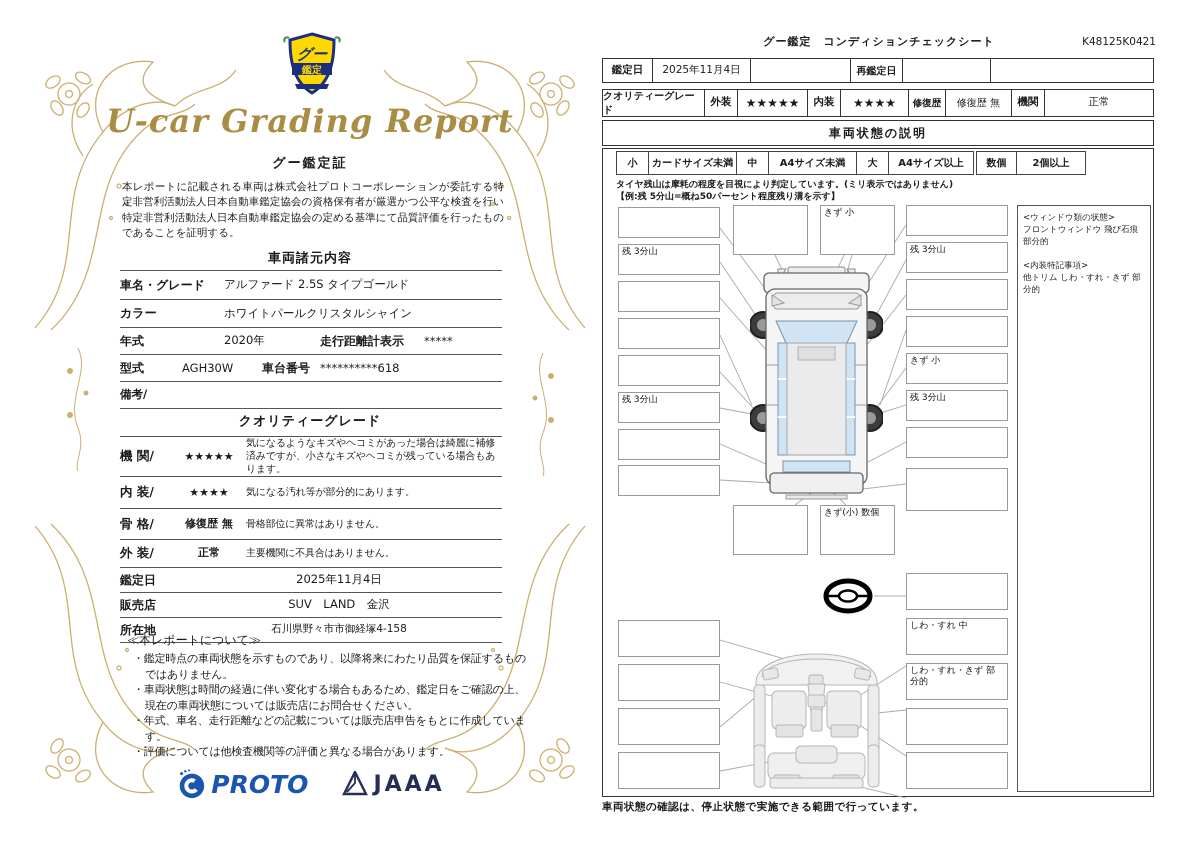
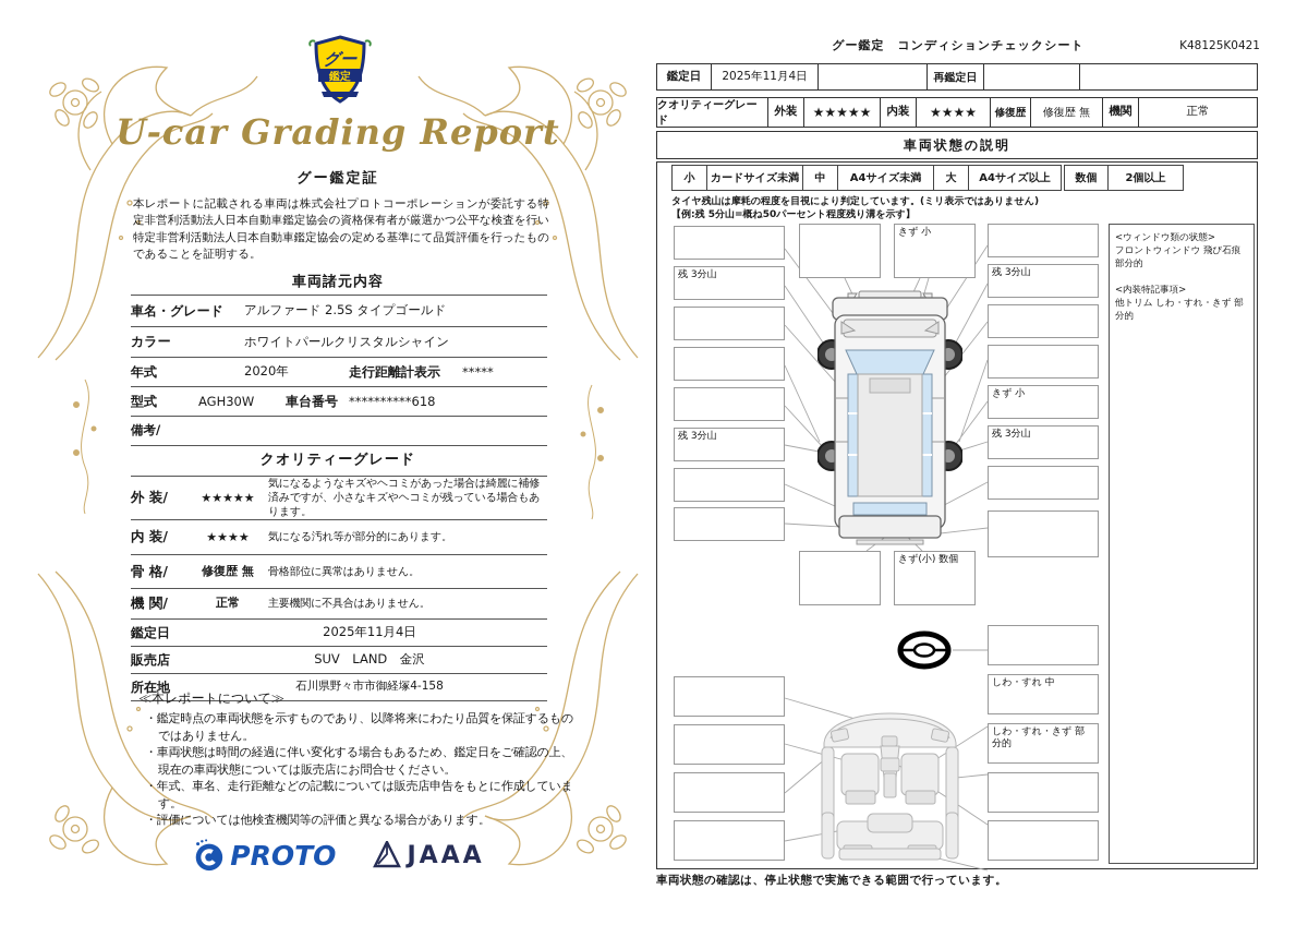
  グー
  鑑定
  U-car Grading Report
  グー鑑定証
  本レポートに記載される車両は株式会社プロトコーポレーションが委託する特定非営利活動法人日本自動車鑑定協会の資格保有者が厳選かつ公平な検査を行い特定非営利活動法人日本自動車鑑定協会の定める基準にて品質評価を行ったものであることを証明する。
  車両諸元内容
  車名・グレード
  アルファード 2.5S タイプゴールド
  カラー
  ホワイトパールクリスタルシャイン
  年式
  2020年
  走行距離計表示
  *****
  型式
  AGH30W
  車台番号
  **********618
  備考/
  クオリティーグレード
- 機 関/
+ 外 装/
  ★★★★★
  気になるようなキズやヘコミがあった場合は綺麗に補修済みですが、小さなキズやヘコミが残っている場合もあります。
  内 装/
  ★★★★
  気になる汚れ等が部分的にあります。
  骨 格/
  修復歴 無
  骨格部位に異常はありません。
- 外 装/
+ 機 関/
  正常
  主要機関に不具合はありません。
  鑑定日
  2025年11月4日
  販売店
  SUV LAND 金沢
  所在地
  石川県野々市市御経塚4-158
  ≪本レポートについて≫
  ・鑑定時点の車両状態を示すものであり、以降将来にわたり品質を保証するものではありません。
  ・車両状態は時間の経過に伴い変化する場合もあるため、鑑定日をご確認の上、現在の車両状態については販売店にお問合せください。
  ・年式、車名、走行距離などの記載については販売店申告をもとに作成しています。
  ・評価については他検査機関等の評価と異なる場合があります。
  PROTO
  JAAA
  グー鑑定 コンディションチェックシート
  K48125K0421
  鑑定日
  2025年11月4日
  再鑑定日
  クオリティーグレード
  外装
  ★★★★★
  内装
  ★★★★
  修復歴
  修復歴 無
  機関
  正常
  車両状態の説明
  小
  カードサイズ未満
  中
  A4サイズ未満
  大
  A4サイズ以上
  数個
  2個以上
  タイヤ残山は摩耗の程度を目視により判定しています。(ミリ表示ではありません)
  【例:残 5分山=概ね50パーセント程度残り溝を示す】
  <ウィンドウ類の状態>
  フロントウィンドウ 飛び石痕 部分的
  <内装特記事項>
  他トリム しわ・すれ・きず 部分的
  残 3分山
  残 3分山
  残 3分山
  きず 小
  残 3分山
  きず 小
  きず(小) 数個
  しわ・すれ 中
  しわ・すれ・きず 部分的
  車両状態の確認は、停止状態で実施できる範囲で行っています。
